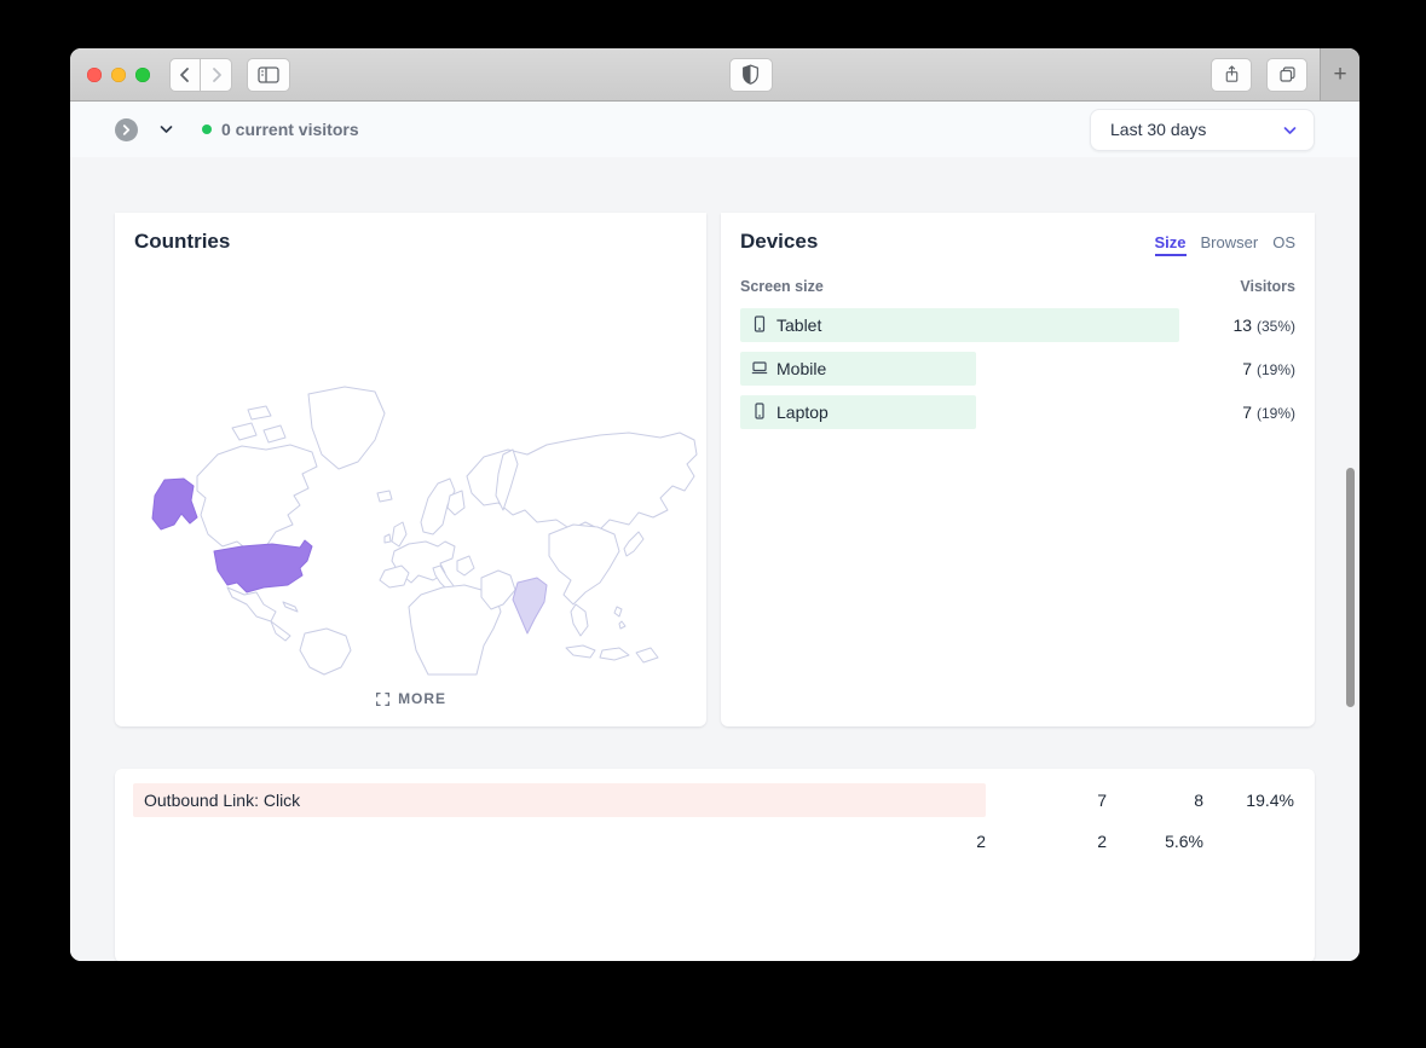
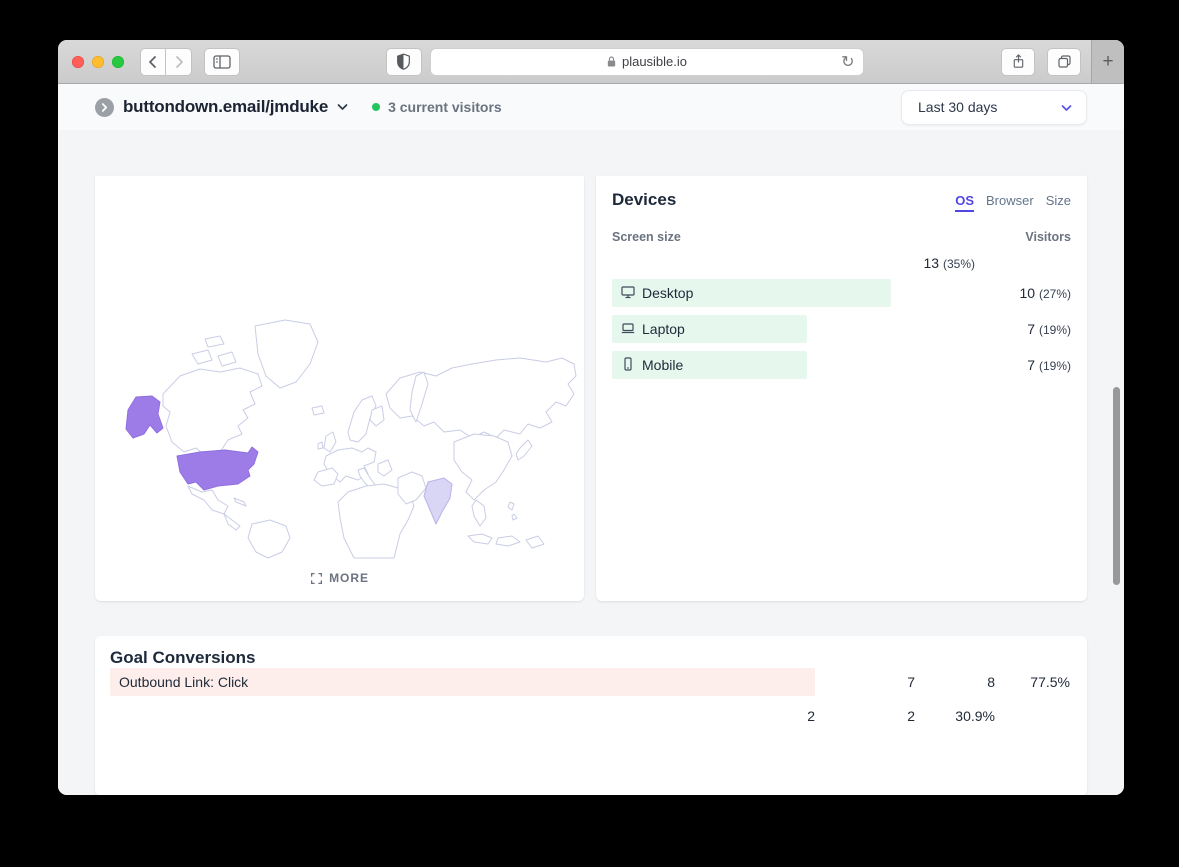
+ plausible.io
+ ↻
  +
+ buttondown.email/jmduke
- 0 current visitors
+ 3 current visitors
  Last 30 days
- Countries
  MORE
  Devices
- Size
+ OS
  Browser
- OS
+ Size
  Screen size
  Visitors
- Tablet
  13 (35%)
+ Desktop
+ 10 (27%)
- Mobile
+ Laptop
  7 (19%)
- Laptop
+ Mobile
  7 (19%)
+ Goal Conversions
  Outbound Link: Click
  7
  8
- 19.4%
+ 77.5%
  2
  2
- 5.6%
+ 30.9%
